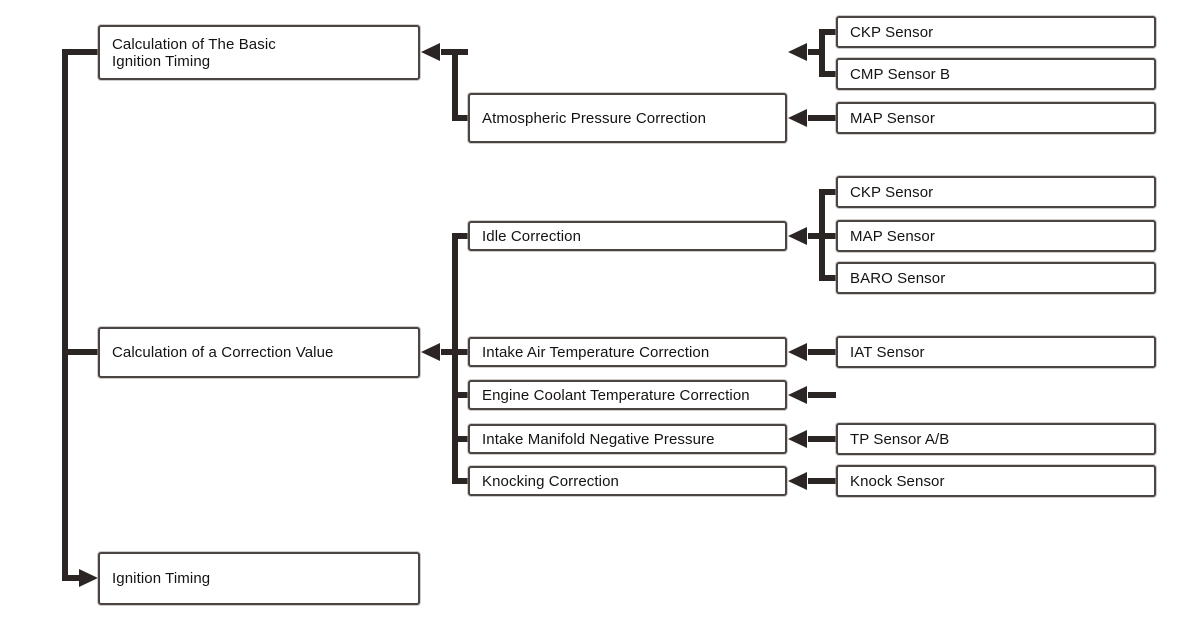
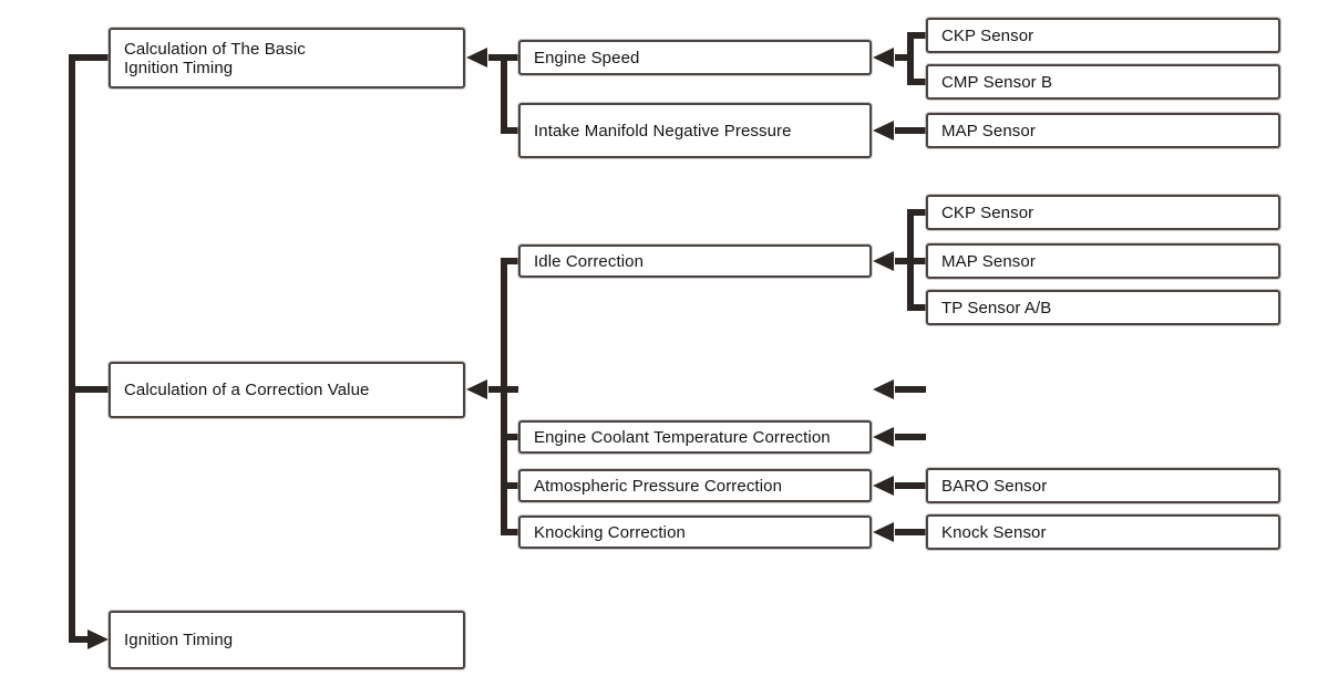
  Calculation of The Basic
  Ignition Timing
  Calculation of a Correction Value
  Ignition Timing
+ Engine Speed
- Atmospheric Pressure Correction
+ Intake Manifold Negative Pressure
  Idle Correction
- Intake Air Temperature Correction
  Engine Coolant Temperature Correction
- Intake Manifold Negative Pressure
+ Atmospheric Pressure Correction
  Knocking Correction
  CKP Sensor
  CMP Sensor B
  MAP Sensor
  CKP Sensor
  MAP Sensor
- BARO Sensor
+ TP Sensor A/B
- IAT Sensor
- TP Sensor A/B
+ BARO Sensor
  Knock Sensor
